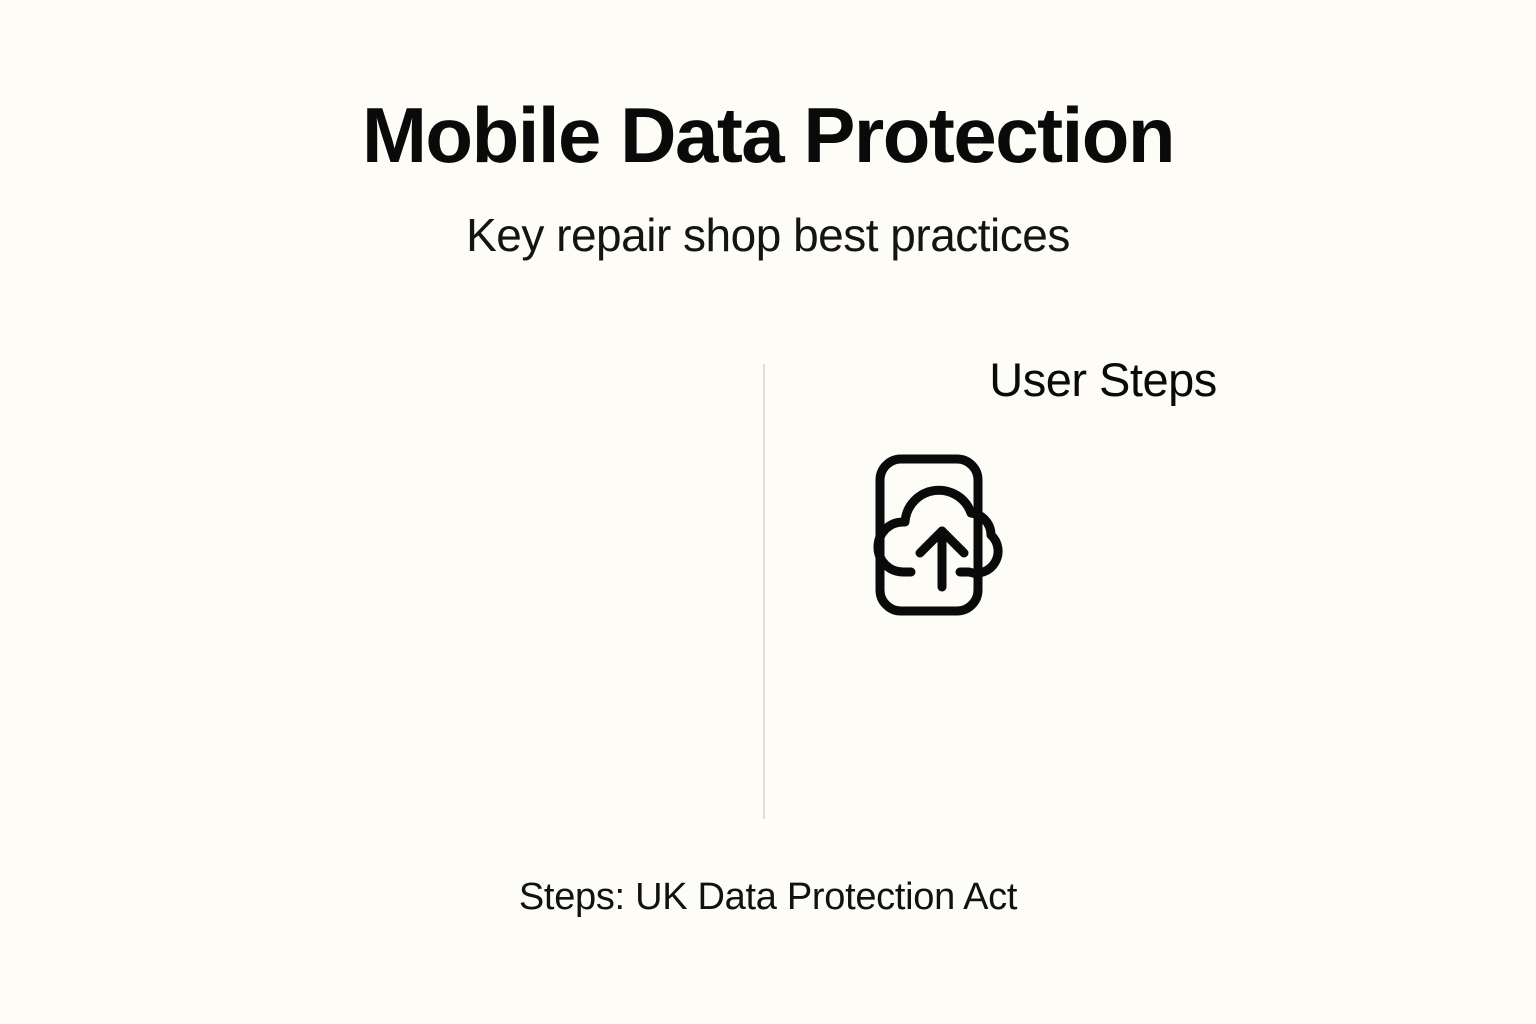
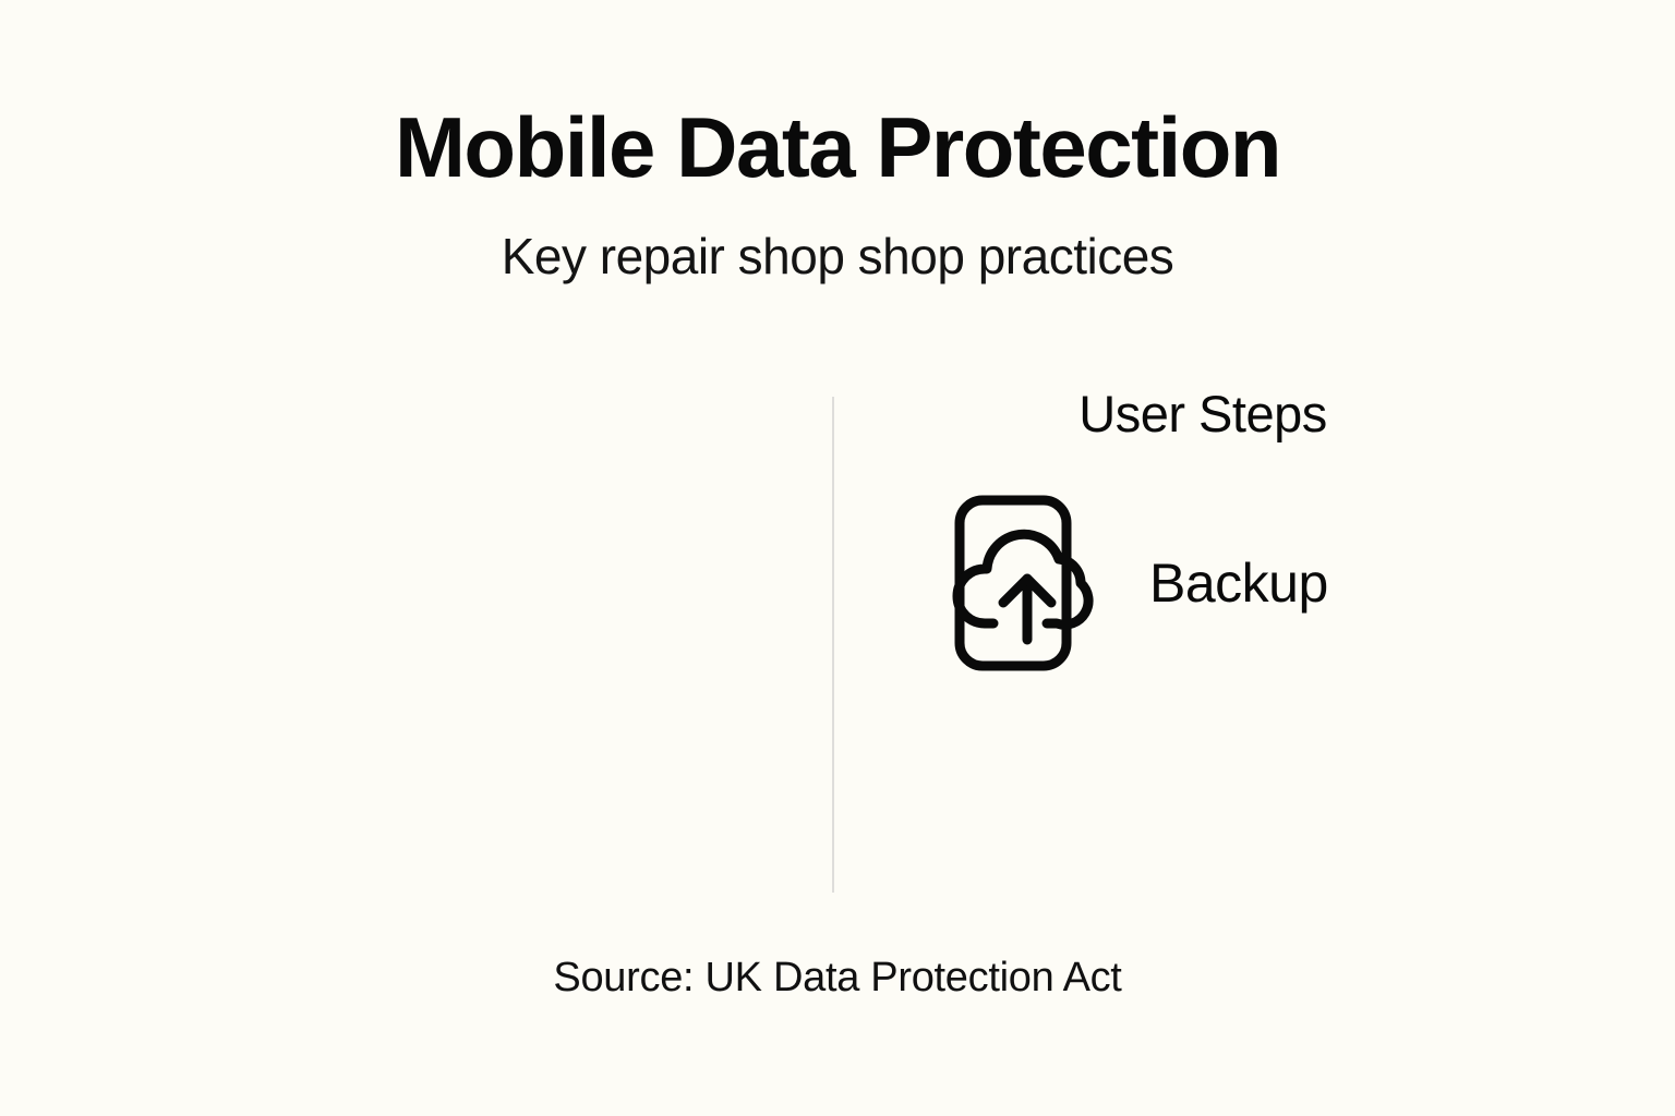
  Mobile Data Protection
- Key repair shop best practices
+ Key repair shop shop practices
  User Steps
+ Backup
- Steps: UK Data Protection Act
+ Source: UK Data Protection Act
